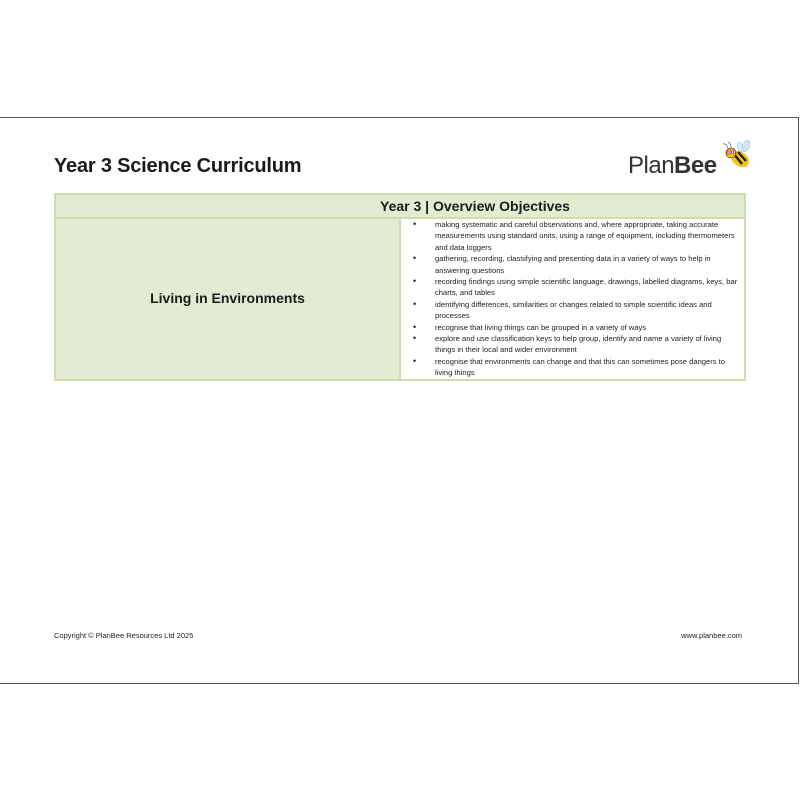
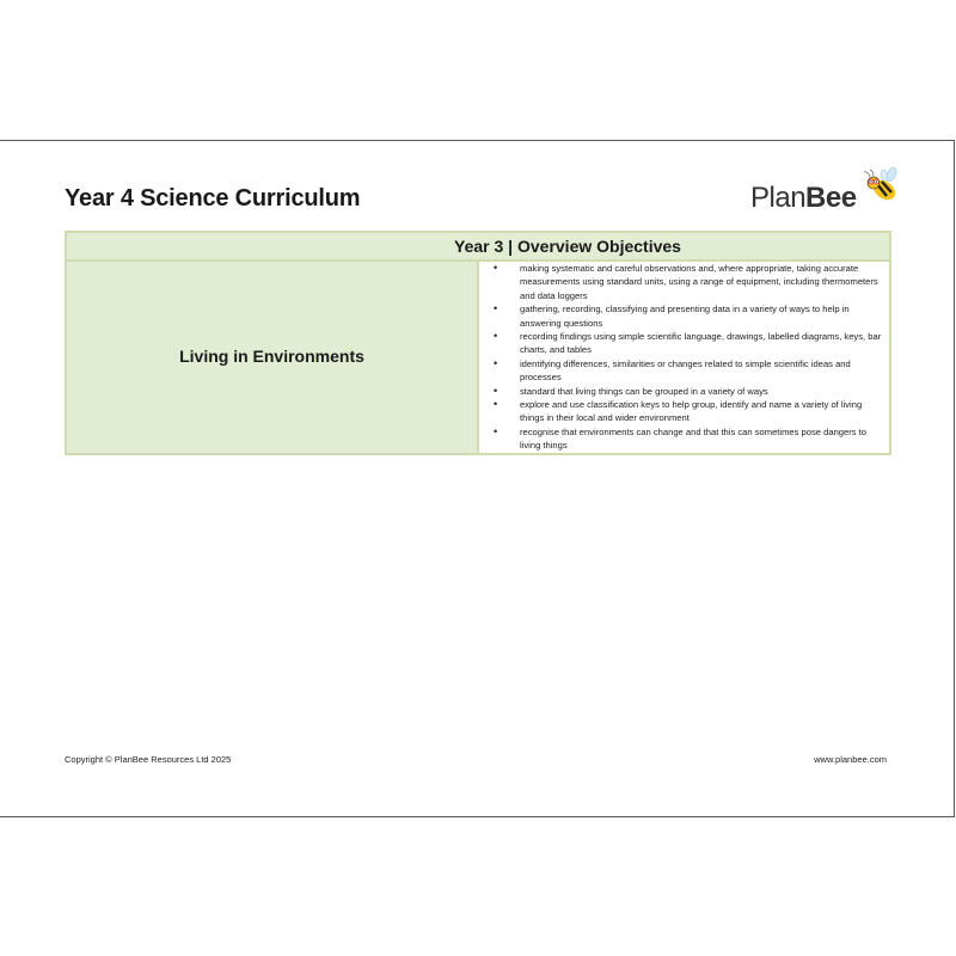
- Year 3 Science Curriculum
+ Year 4 Science Curriculum
  PlanBee
  Year 3 | Overview Objectives
- Living in Environments	making systematic and careful observations and, where appropriate, taking accurate measurements using standard units, using a range of equipment, including thermometers and data loggers gathering, recording, classifying and presenting data in a variety of ways to help in answering questions recording findings using simple scientific language, drawings, labelled diagrams, keys, bar charts, and tables identifying differences, similarities or changes related to simple scientific ideas and processes recognise that living things can be grouped in a variety of ways explore and use classification keys to help group, identify and name a variety of living things in their local and wider environment recognise that environments can change and that this can sometimes pose dangers to living things
+ Living in Environments	making systematic and careful observations and, where appropriate, taking accurate measurements using standard units, using a range of equipment, including thermometers and data loggers gathering, recording, classifying and presenting data in a variety of ways to help in answering questions recording findings using simple scientific language, drawings, labelled diagrams, keys, bar charts, and tables identifying differences, similarities or changes related to simple scientific ideas and processes standard that living things can be grouped in a variety of ways explore and use classification keys to help group, identify and name a variety of living things in their local and wider environment recognise that environments can change and that this can sometimes pose dangers to living things
  Copyright © PlanBee Resources Ltd 2025
  www.planbee.com
